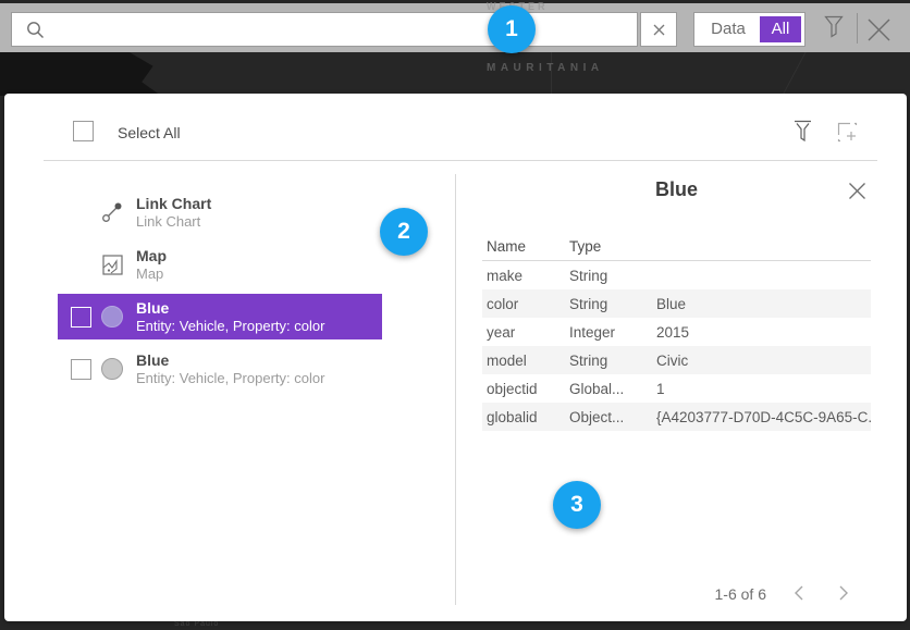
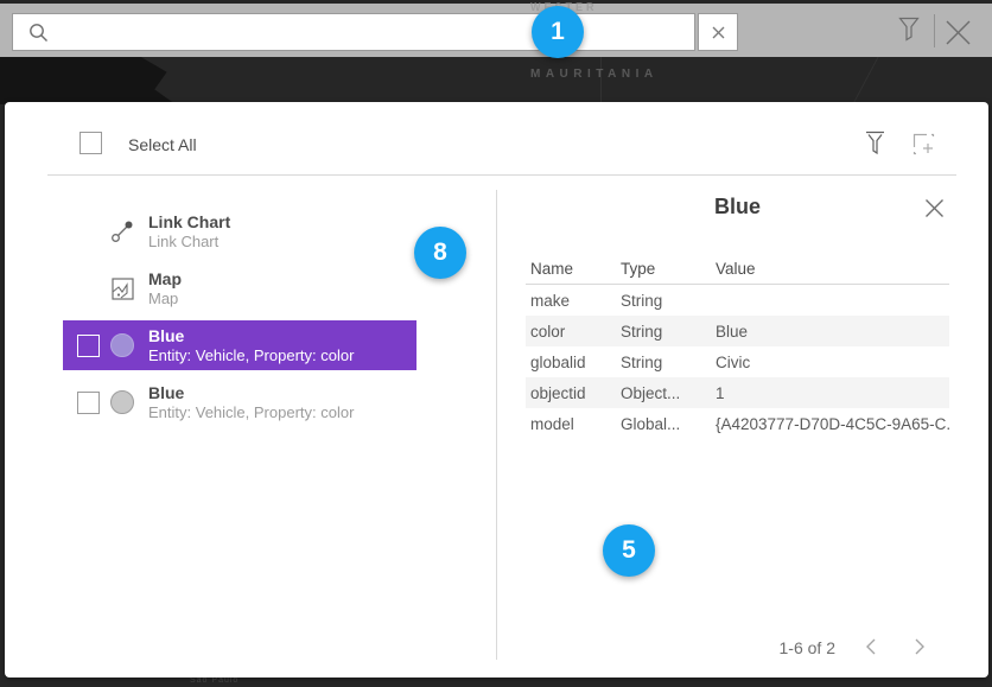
  MAURITANIA
- Data
- All
  1
- 2
+ 8
- 3
+ 5
  Select All
  Link Chart
  Link Chart
  Map
  Map
  Blue
  Entity: Vehicle, Property: color
  Blue
  Entity: Vehicle, Property: color
  Blue
  Name
  Type
+ Value
  make
  String
  color
  String
  Blue
- year
- Integer
- 2015
- model
+ globalid
  String
  Civic
  objectid
- Global...
+ Object...
  1
- globalid
+ model
- Object...
+ Global...
  {A4203777-D70D-4C5C-9A65-C.
- 1-6 of 6
+ 1-6 of 2
